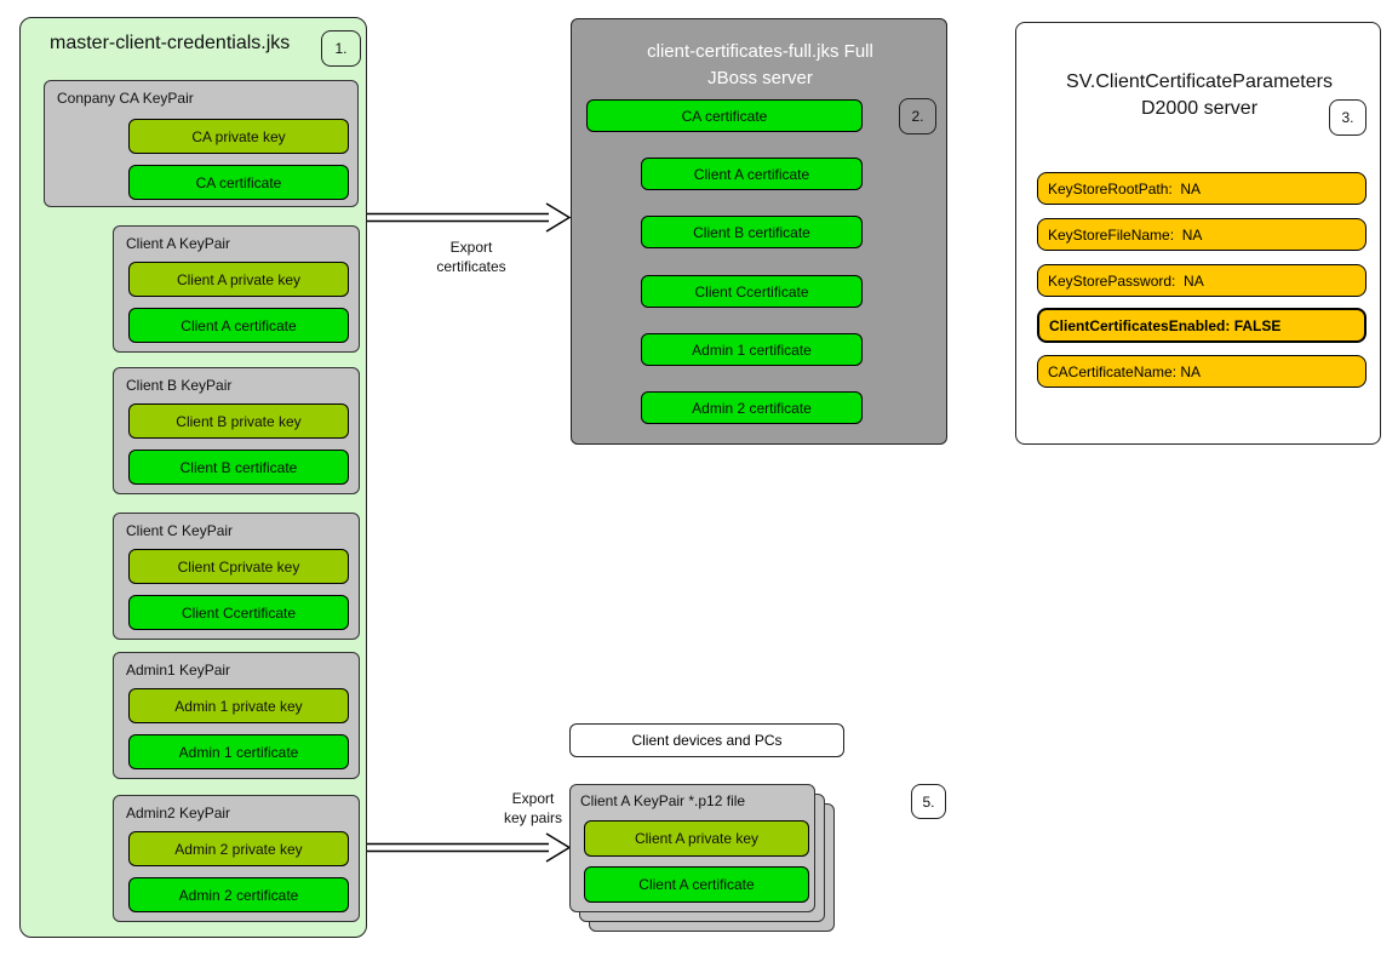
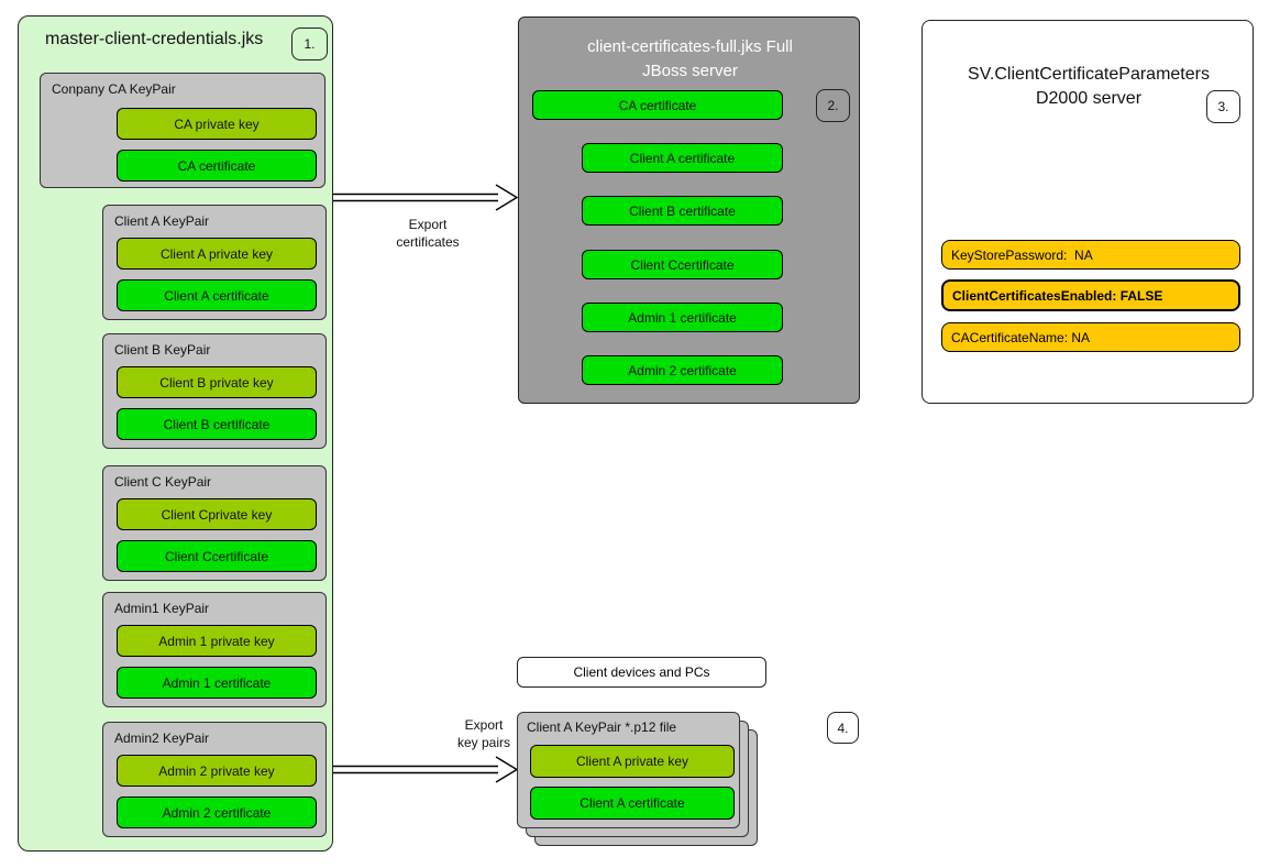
  master-client-credentials.jks
  1.
  Conpany CA KeyPair
  CA private key
  CA certificate
  Client A KeyPair
  Client A private key
  Client A certificate
  Client B KeyPair
  Client B private key
  Client B certificate
  Client C KeyPair
  Client Cprivate key
  Client Ccertificate
  Admin1 KeyPair
  Admin 1 private key
  Admin 1 certificate
  Admin2 KeyPair
  Admin 2 private key
  Admin 2 certificate
  Export
  certificates
  client-certificates-full.jks Full
  JBoss server
  CA certificate
  2.
  Client A certificate
  Client B certificate
  Client Ccertificate
  Admin 1 certificate
  Admin 2 certificate
  SV.ClientCertificateParameters
  D2000 server
  3.
- KeyStoreRootPath: NA
- KeyStoreFileName: NA
  KeyStorePassword: NA
  ClientCertificatesEnabled: FALSE
  CACertificateName: NA
  Client devices and PCs
  Export
  key pairs
  Client A KeyPair *.p12 file
  Client A private key
  Client A certificate
- 5.
+ 4.
